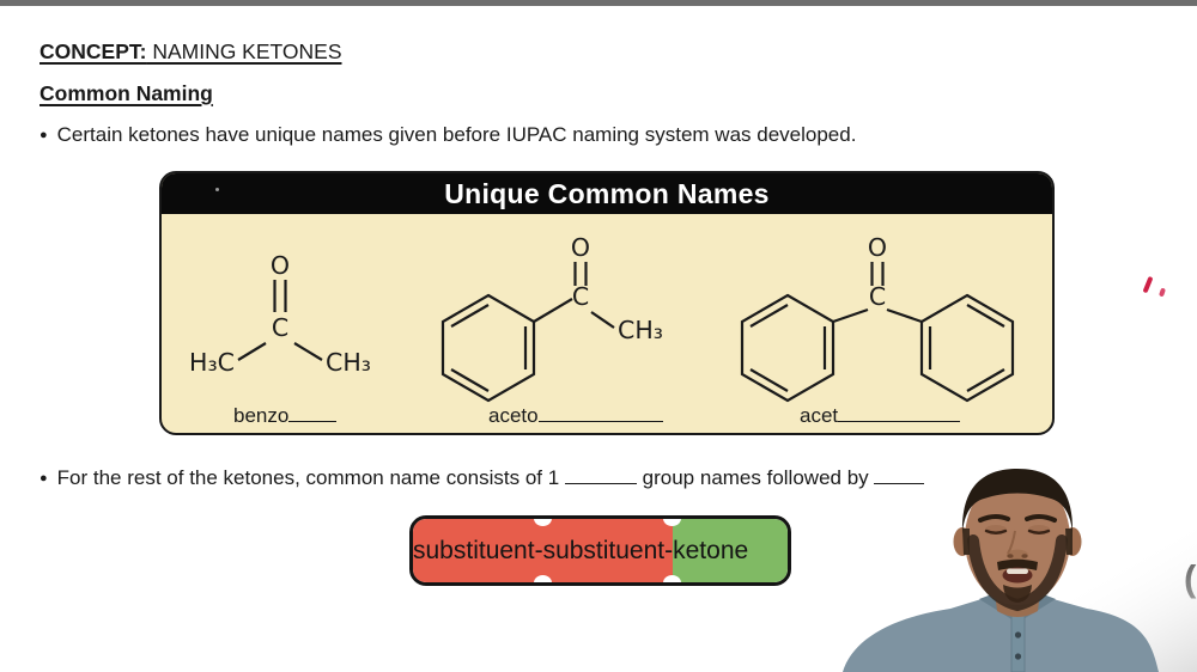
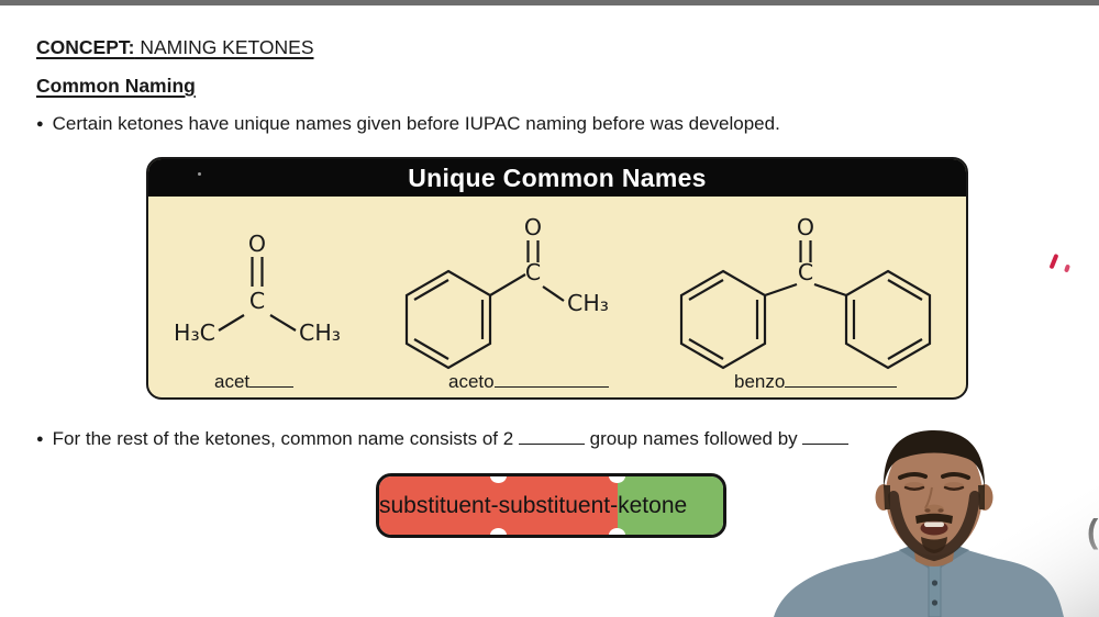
  CONCEPT: NAMING KETONES
  Common Naming
- ● Certain ketones have unique names given before IUPAC naming system was developed.
+ ● Certain ketones have unique names given before IUPAC naming before was developed.
  Unique Common Names
  O
  C
  H₃C
  CH₃
  O
  C
  CH₃
  O
  C
- benzo
+ acet
  aceto
- acet
+ benzo
- ● For the rest of the ketones, common name consists of 1 group names followed
+ ● For the rest of the ketones, common name consists of 2 group names followed
  substituent-
  substituent-
  ketone
